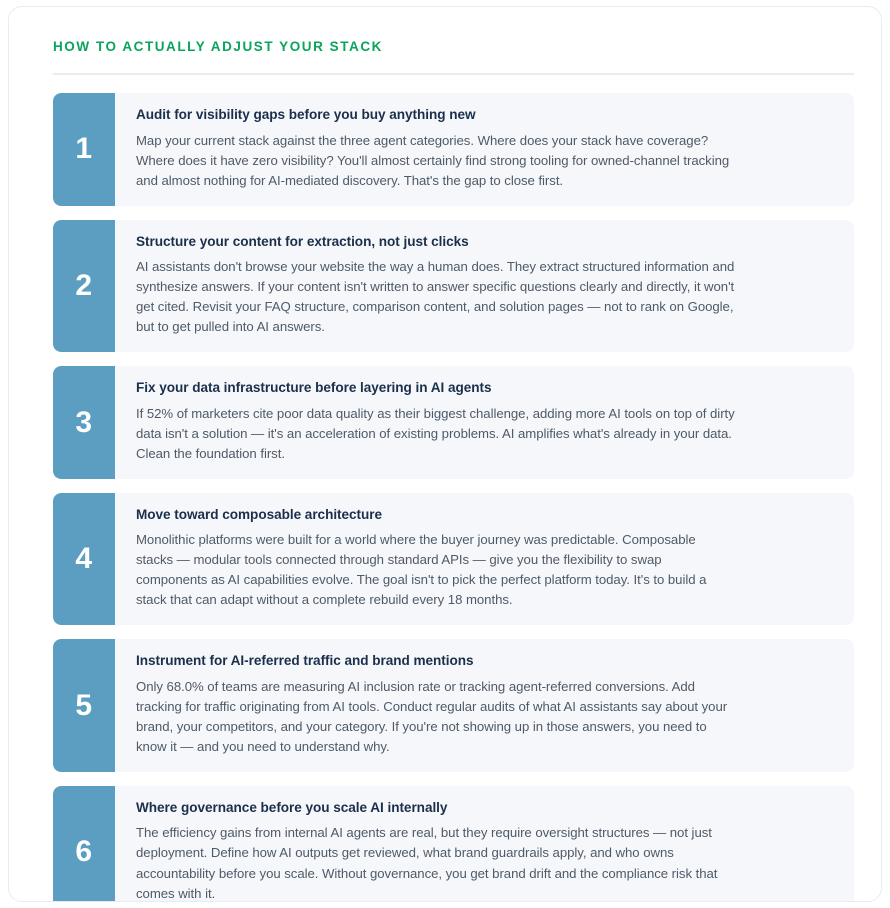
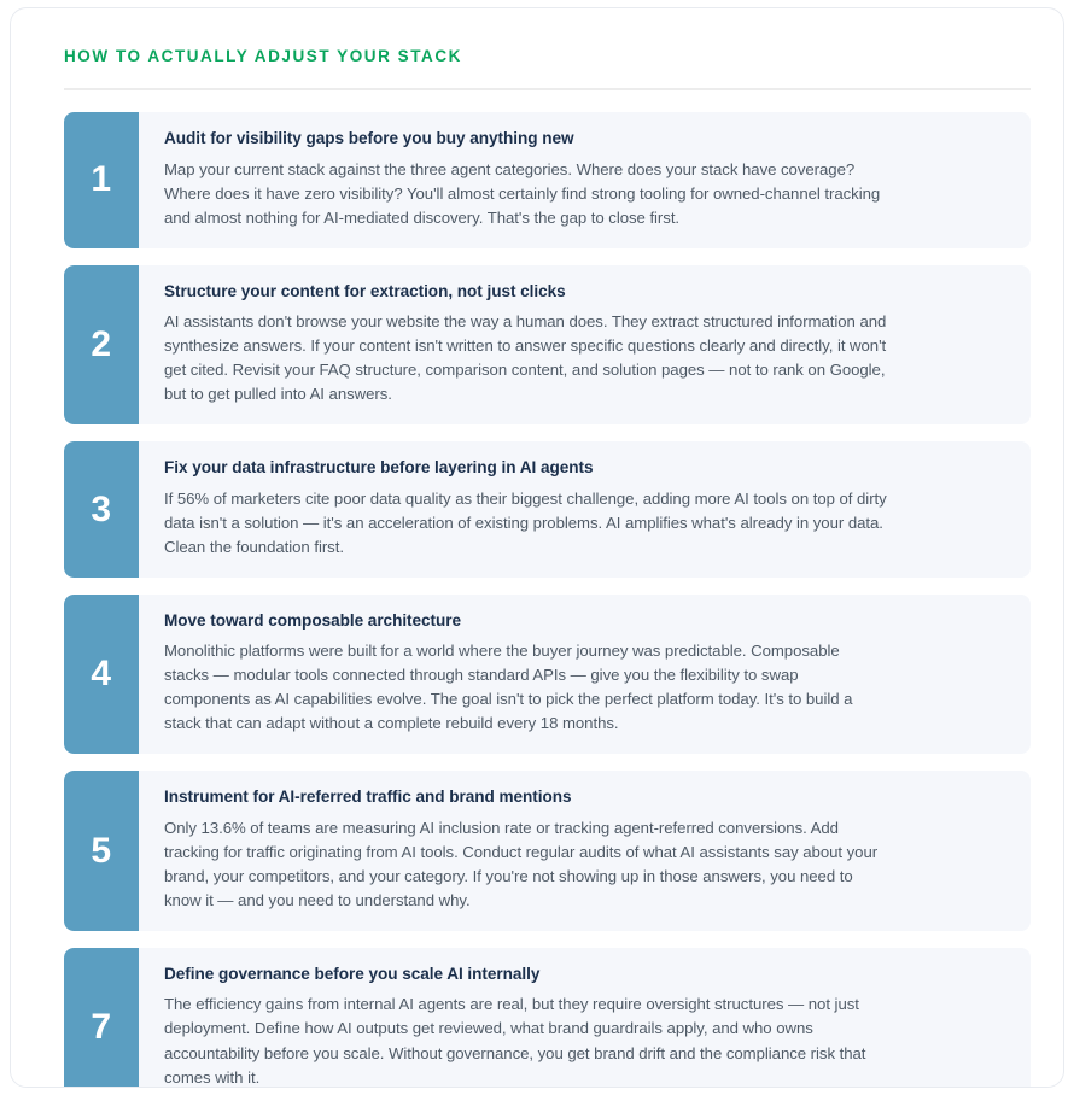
  HOW TO ACTUALLY ADJUST YOUR STACK
  1
  Audit for visibility gaps before you buy anything new
  Map your current stack against the three agent categories. Where does your stack have coverage? Where does it have zero visibility? You'll almost certainly find strong tooling for owned-channel tracking and almost nothing for AI-mediated discovery. That's the gap to close first.
  2
  Structure your content for extraction, not just clicks
  AI assistants don't browse your website the way a human does. They extract structured information and synthesize answers. If your content isn't written to answer specific questions clearly and directly, it won't get cited. Revisit your FAQ structure, comparison content, and solution pages — not to rank on Google, but to get pulled into AI answers.
  3
  Fix your data infrastructure before layering in AI agents
- If 52% of marketers cite poor data quality as their biggest challenge, adding more AI tools on top of dirty data isn't a solution — it's an acceleration of existing problems. AI amplifies what's already in your data. Clean the foundation first.
+ If 56% of marketers cite poor data quality as their biggest challenge, adding more AI tools on top of dirty data isn't a solution — it's an acceleration of existing problems. AI amplifies what's already in your data. Clean the foundation first.
  4
  Move toward composable architecture
  Monolithic platforms were built for a world where the buyer journey was predictable. Composable stacks — modular tools connected through standard APIs — give you the flexibility to swap components as AI capabilities evolve. The goal isn't to pick the perfect platform today. It's to build a stack that can adapt without a complete rebuild every 18 months.
  5
  Instrument for AI-referred traffic and brand mentions
- Only 68.0% of teams are measuring AI inclusion rate or tracking agent-referred conversions. Add tracking for traffic originating from AI tools. Conduct regular audits of what AI assistants say about your brand, your competitors, and your category. If you're not showing up in those answers, you need to know it — and you need to understand why.
+ Only 13.6% of teams are measuring AI inclusion rate or tracking agent-referred conversions. Add tracking for traffic originating from AI tools. Conduct regular audits of what AI assistants say about your brand, your competitors, and your category. If you're not showing up in those answers, you need to know it — and you need to understand why.
- 6
+ 7
- Where governance before you scale AI internally
+ Define governance before you scale AI internally
  The efficiency gains from internal AI agents are real, but they require oversight structures — not just deployment. Define how AI outputs get reviewed, what brand guardrails apply, and who owns accountability before you scale. Without governance, you get brand drift and the compliance risk that comes with it.
